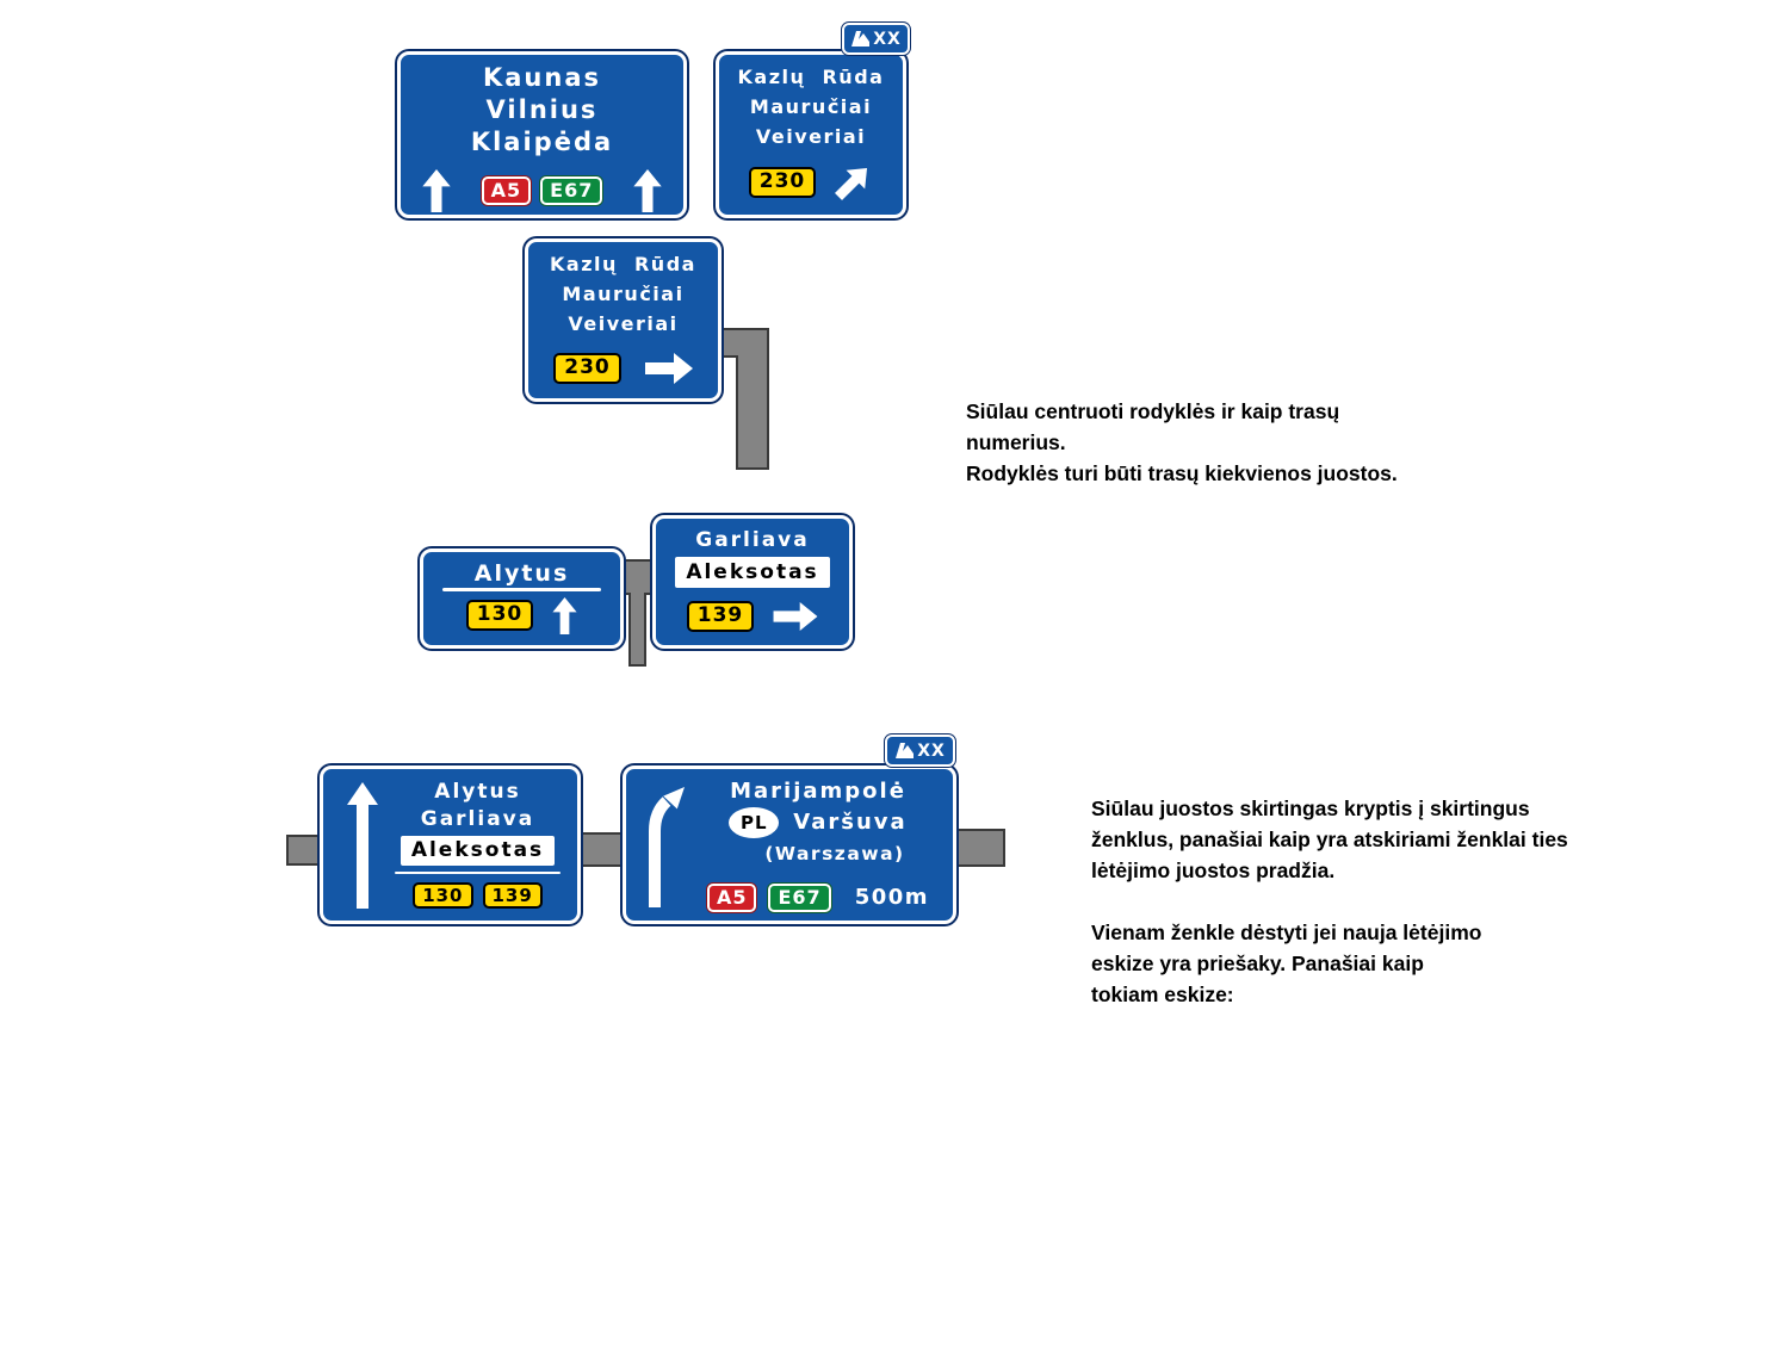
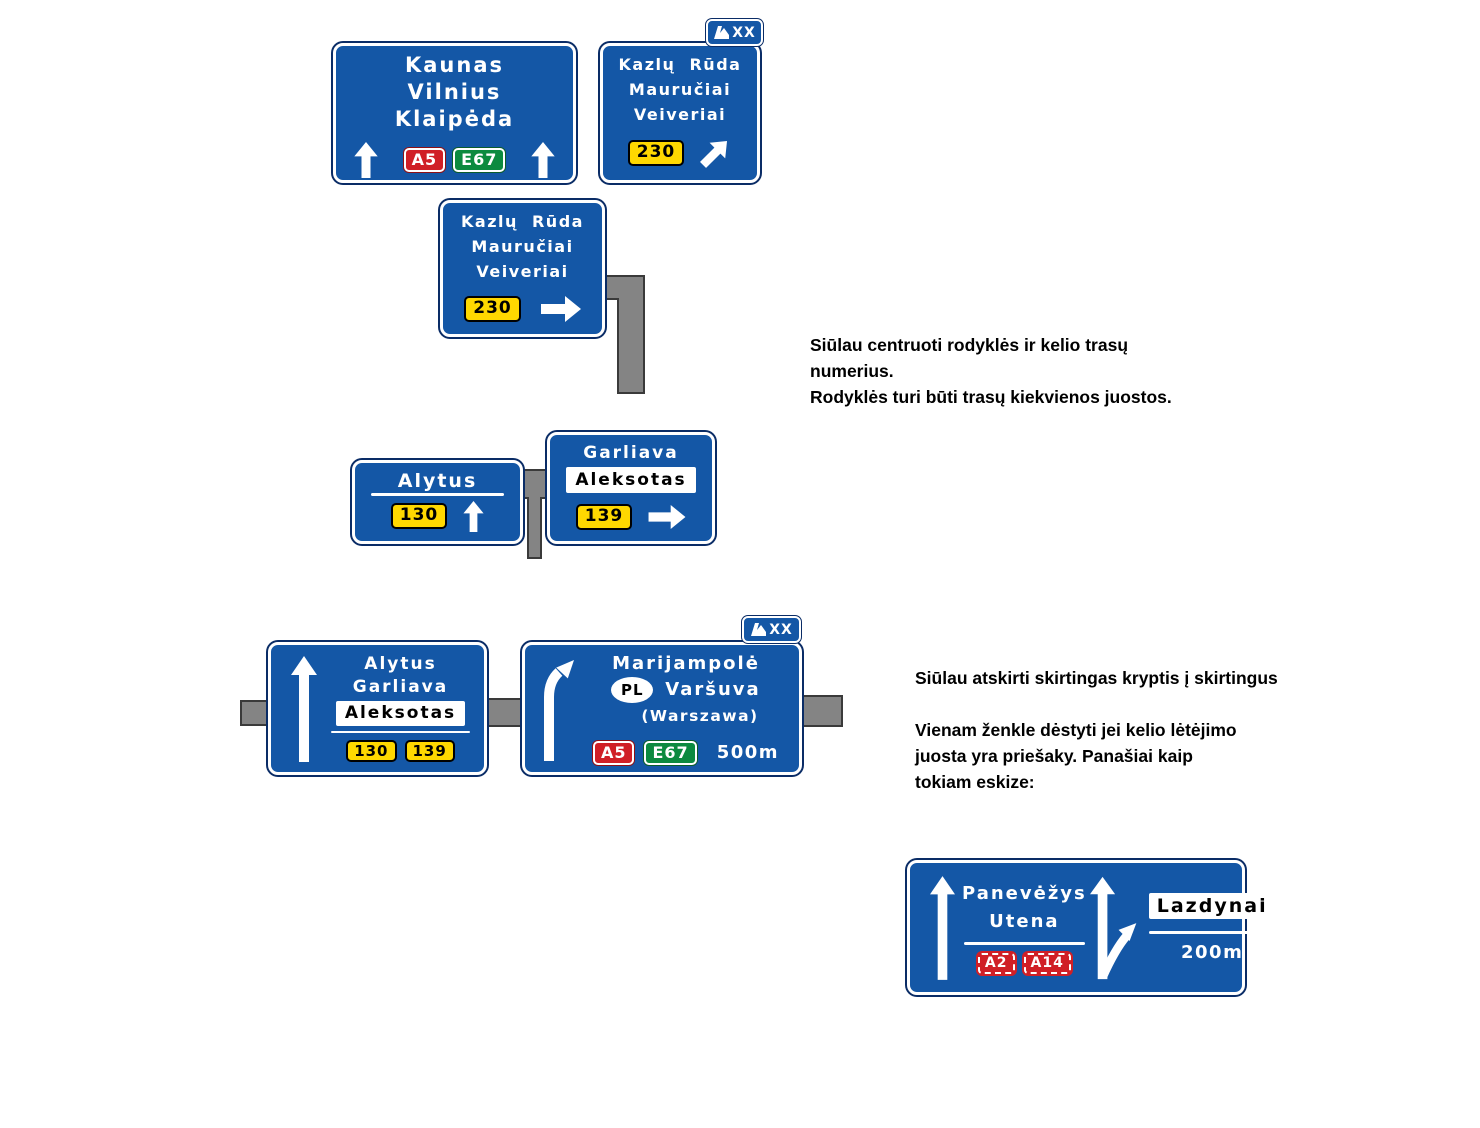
  XX
  XX
  Kaunas
  Vilnius
  Klaipėda
  A5
  E67
  Kazlų Rūda
  Mauručiai
  Veiveriai
  230
  Kazlų Rūda
  Mauručiai
  Veiveriai
  230
- Siūlau centruoti rodyklės ir kaip trasų
+ Siūlau centruoti rodyklės ir kelio trasų
  numerius.
  Rodyklės turi būti trasų kiekvienos juostos.
  Alytus
  130
  Garliava
  Aleksotas
  139
  Alytus
  Garliava
  Aleksotas
  130
  139
  Marijampolė
  PL
  Varšuva
  (Warszawa)
  A5
  E67
  500m
- Siūlau juostos skirtingas kryptis į skirtingus
+ Siūlau atskirti skirtingas kryptis į skirtingus
- ženklus, panašiai kaip yra atskiriami ženklai ties
- lėtėjimo juostos pradžia.
- Vienam ženkle dėstyti jei nauja lėtėjimo
+ Vienam ženkle dėstyti jei kelio lėtėjimo
- eskize yra priešaky. Panašiai kaip
+ juosta yra priešaky. Panašiai kaip
  tokiam eskize:
+ Panevėžys
+ Utena
+ A2
+ A14
+ Lazdynai
+ 200m
